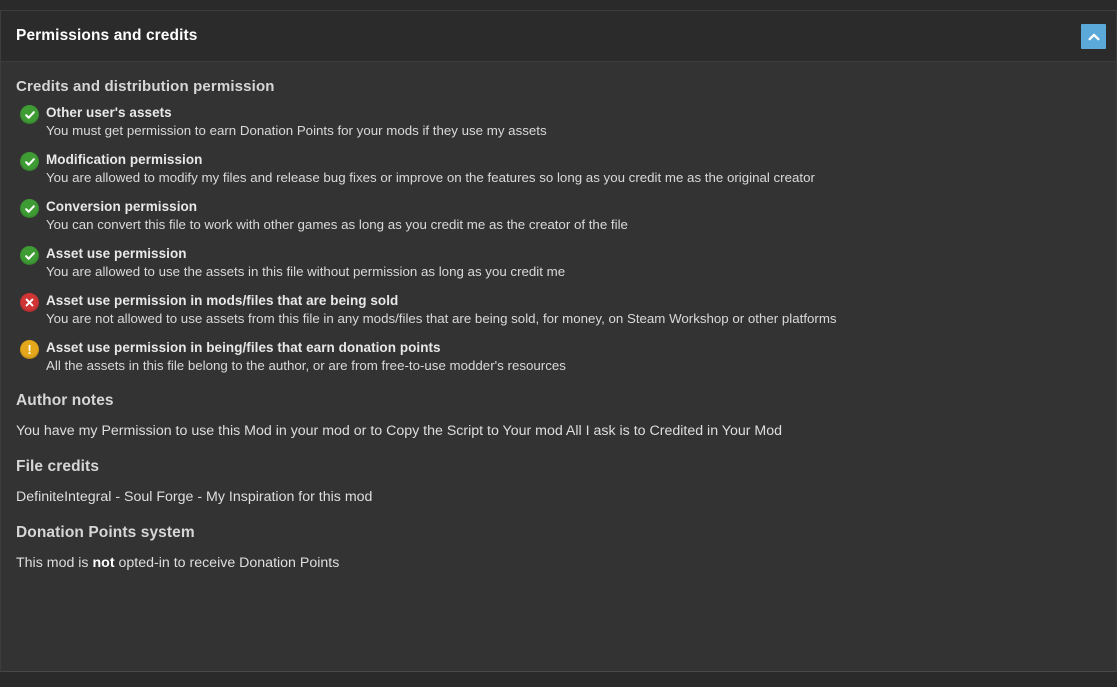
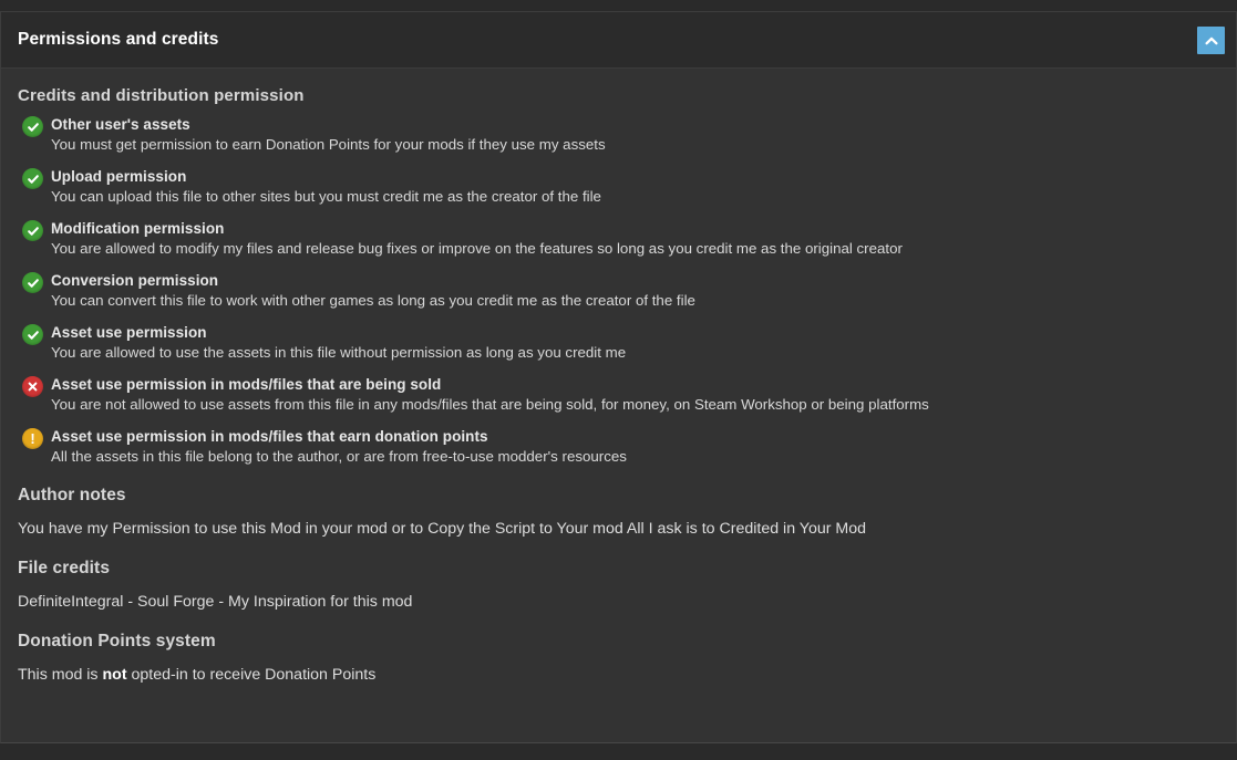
  Permissions and credits
  Credits and distribution permission
  Other user's assets
  You must get permission to earn Donation Points for your mods if they use my assets
+ Upload permission
+ You can upload this file to other sites but you must credit me as the creator of the file
  Modification permission
  You are allowed to modify my files and release bug fixes or improve on the features so long as you credit me as the original creator
  Conversion permission
  You can convert this file to work with other games as long as you credit me as the creator of the file
  Asset use permission
  You are allowed to use the assets in this file without permission as long as you credit me
  Asset use permission in mods/files that are being sold
- You are not allowed to use assets from this file in any mods/files that are being sold, for money, on Steam Workshop or other platforms
+ You are not allowed to use assets from this file in any mods/files that are being sold, for money, on Steam Workshop or being platforms
  !
- Asset use permission in being/files that earn donation points
+ Asset use permission in mods/files that earn donation points
  All the assets in this file belong to the author, or are from free-to-use modder's resources
  Author notes
  You have my Permission to use this Mod in your mod or to Copy the Script to Your mod All I ask is to Credited in Your Mod
  File credits
  DefiniteIntegral - Soul Forge - My Inspiration for this mod
  Donation Points system
  This mod is not opted-in to receive Donation Points
